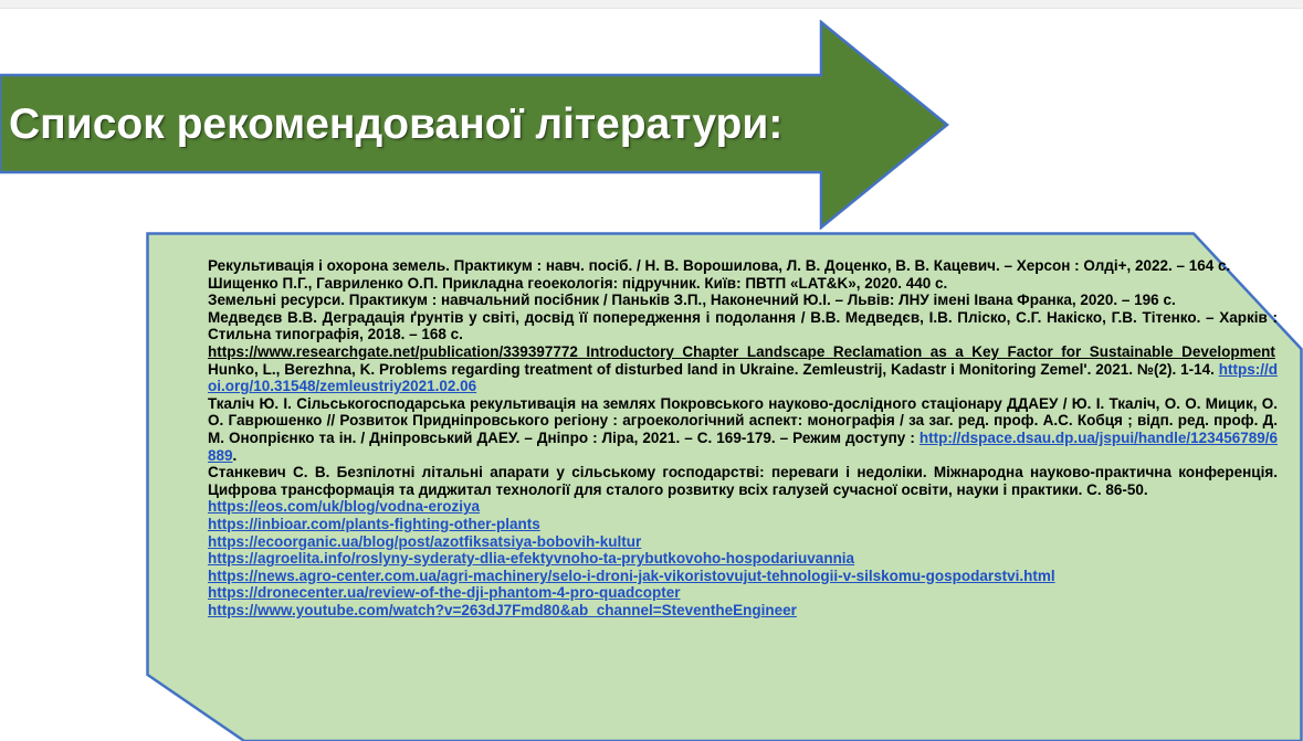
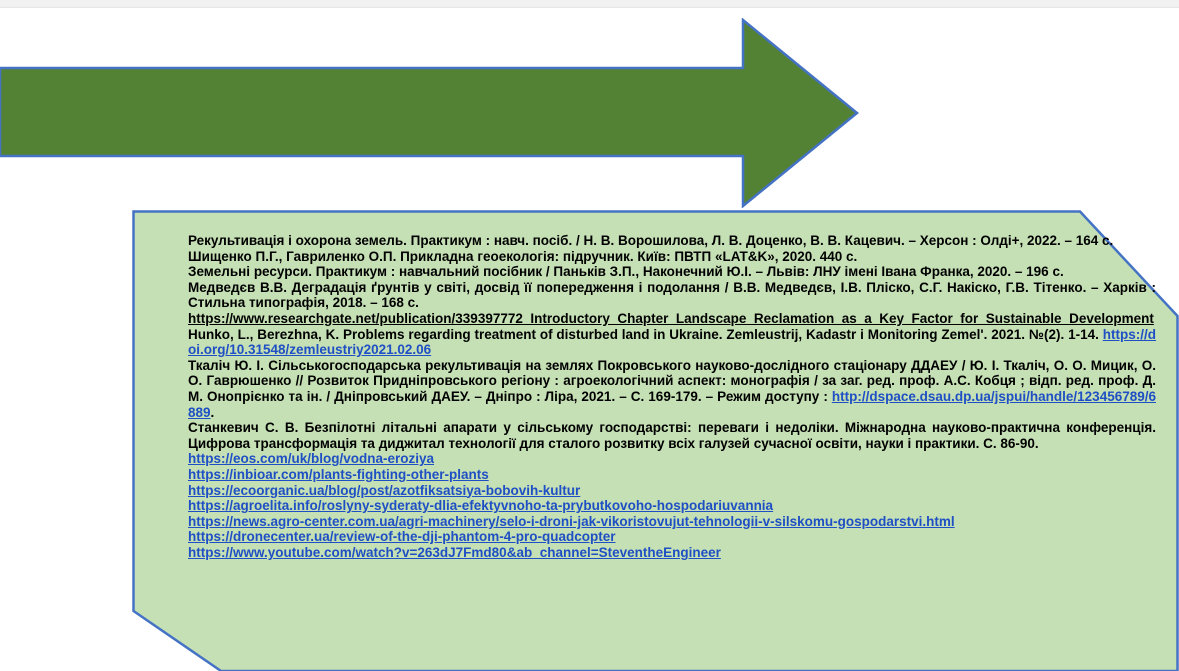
- Список рекомендованої літератури:
  Рекультивація і охорона земель. Практикум : навч. посіб. / Н. В. Ворошилова, Л. В. Доценко, В. В. Кацевич. – Херсон : Олді+, 2022. – 164 с.
  Шищенко П.Г., Гавриленко О.П. Прикладна геоекологія: підручник. Київ: ПВТП «LAT&K», 2020. 440 с.
  Земельні ресурси. Практикум : навчальний посібник / Паньків З.П., Наконечний Ю.І. – Львів: ЛНУ імені Івана Франка, 2020. – 196 с.
  Медведєв В.В. Деградація ґрунтів у світі, досвід її попередження і подолання / В.В. Медведєв, І.В. Пліско, С.Г. Накіско, Г.В. Тітенко. – Харків : Стильна типографія, 2018. – 168 с.
  https://www.researchgate.net/publication/339397772_Introductory_Chapter_Landscape_Reclamation_as_a_Key_Factor_for_Sustainable_Development
  Hunko, L., Berezhna, K. Problems regarding treatment of disturbed land in Ukraine. Zemleustrij, Kadastr i Monitoring Zemelʹ. 2021. №(2). 1-14. https://doi.org/10.31548/zemleustriy2021.02.06
  Ткаліч Ю. І. Сільськогосподарська рекультивація на землях Покровського науково-дослідного стаціонару ДДАЕУ / Ю. І. Ткаліч, О. О. Мицик, О. О. Гаврюшенко // Розвиток Придніпровського регіону : агроекологічний аспект: монографія / за заг. ред. проф. А.С. Кобця ; відп. ред. проф. Д. М. Онопрієнко та ін. / Дніпровський ДАЕУ. – Дніпро : Ліра, 2021. – С. 169-179. – Режим доступу : http://dspace.dsau.dp.ua/jspui/handle/123456789/6889.
- Станкевич С. В. Безпілотні літальні апарати у сільському господарстві: переваги і недоліки. Міжнародна науково-практична конференція. Цифрова трансформація та диджитал технології для сталого розвитку всіх галузей сучасної освіти, науки і практики. С. 86-50.
+ Станкевич С. В. Безпілотні літальні апарати у сільському господарстві: переваги і недоліки. Міжнародна науково-практична конференція. Цифрова трансформація та диджитал технології для сталого розвитку всіх галузей сучасної освіти, науки і практики. С. 86-90.
  https://eos.com/uk/blog/vodna-eroziya
  https://inbioar.com/plants-fighting-other-plants
  https://ecoorganic.ua/blog/post/azotfiksatsiya-bobovih-kultur
  https://agroelita.info/roslyny-syderaty-dlia-efektyvnoho-ta-prybutkovoho-hospodariuvannia
  https://news.agro-center.com.ua/agri-machinery/selo-i-droni-jak-vikoristovujut-tehnologii-v-silskomu-gospodarstvi.html
  https://dronecenter.ua/review-of-the-dji-phantom-4-pro-quadcopter
  https://www.youtube.com/watch?v=263dJ7Fmd80&ab_channel=SteventheEngineer
